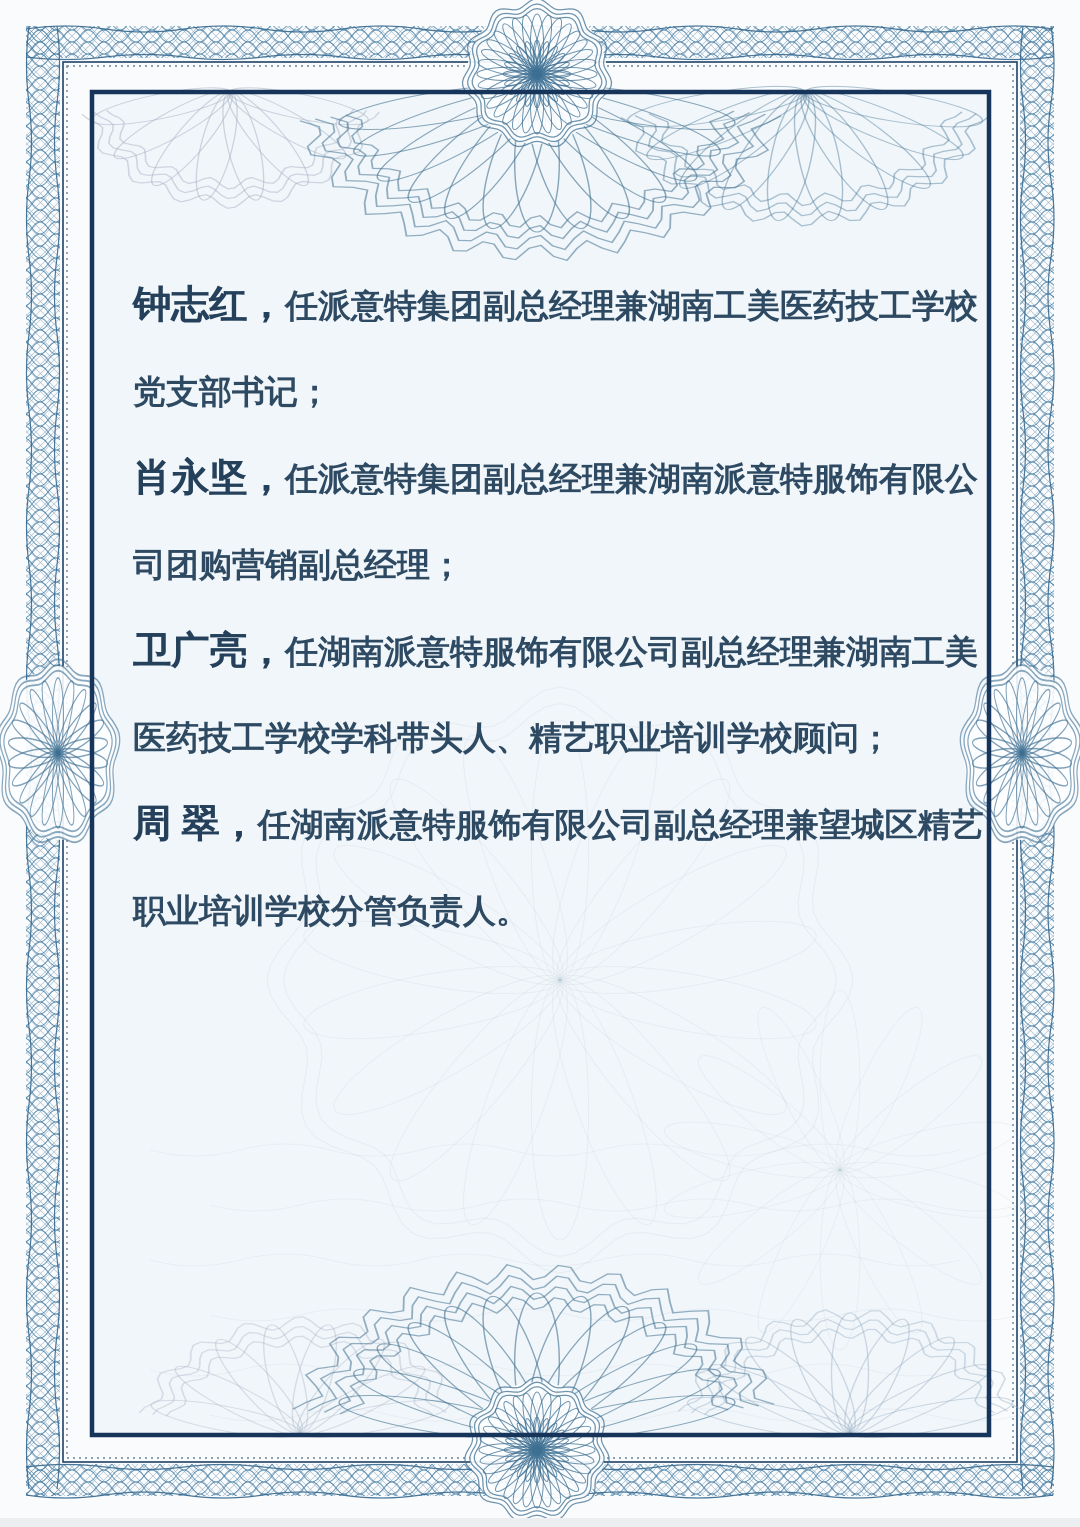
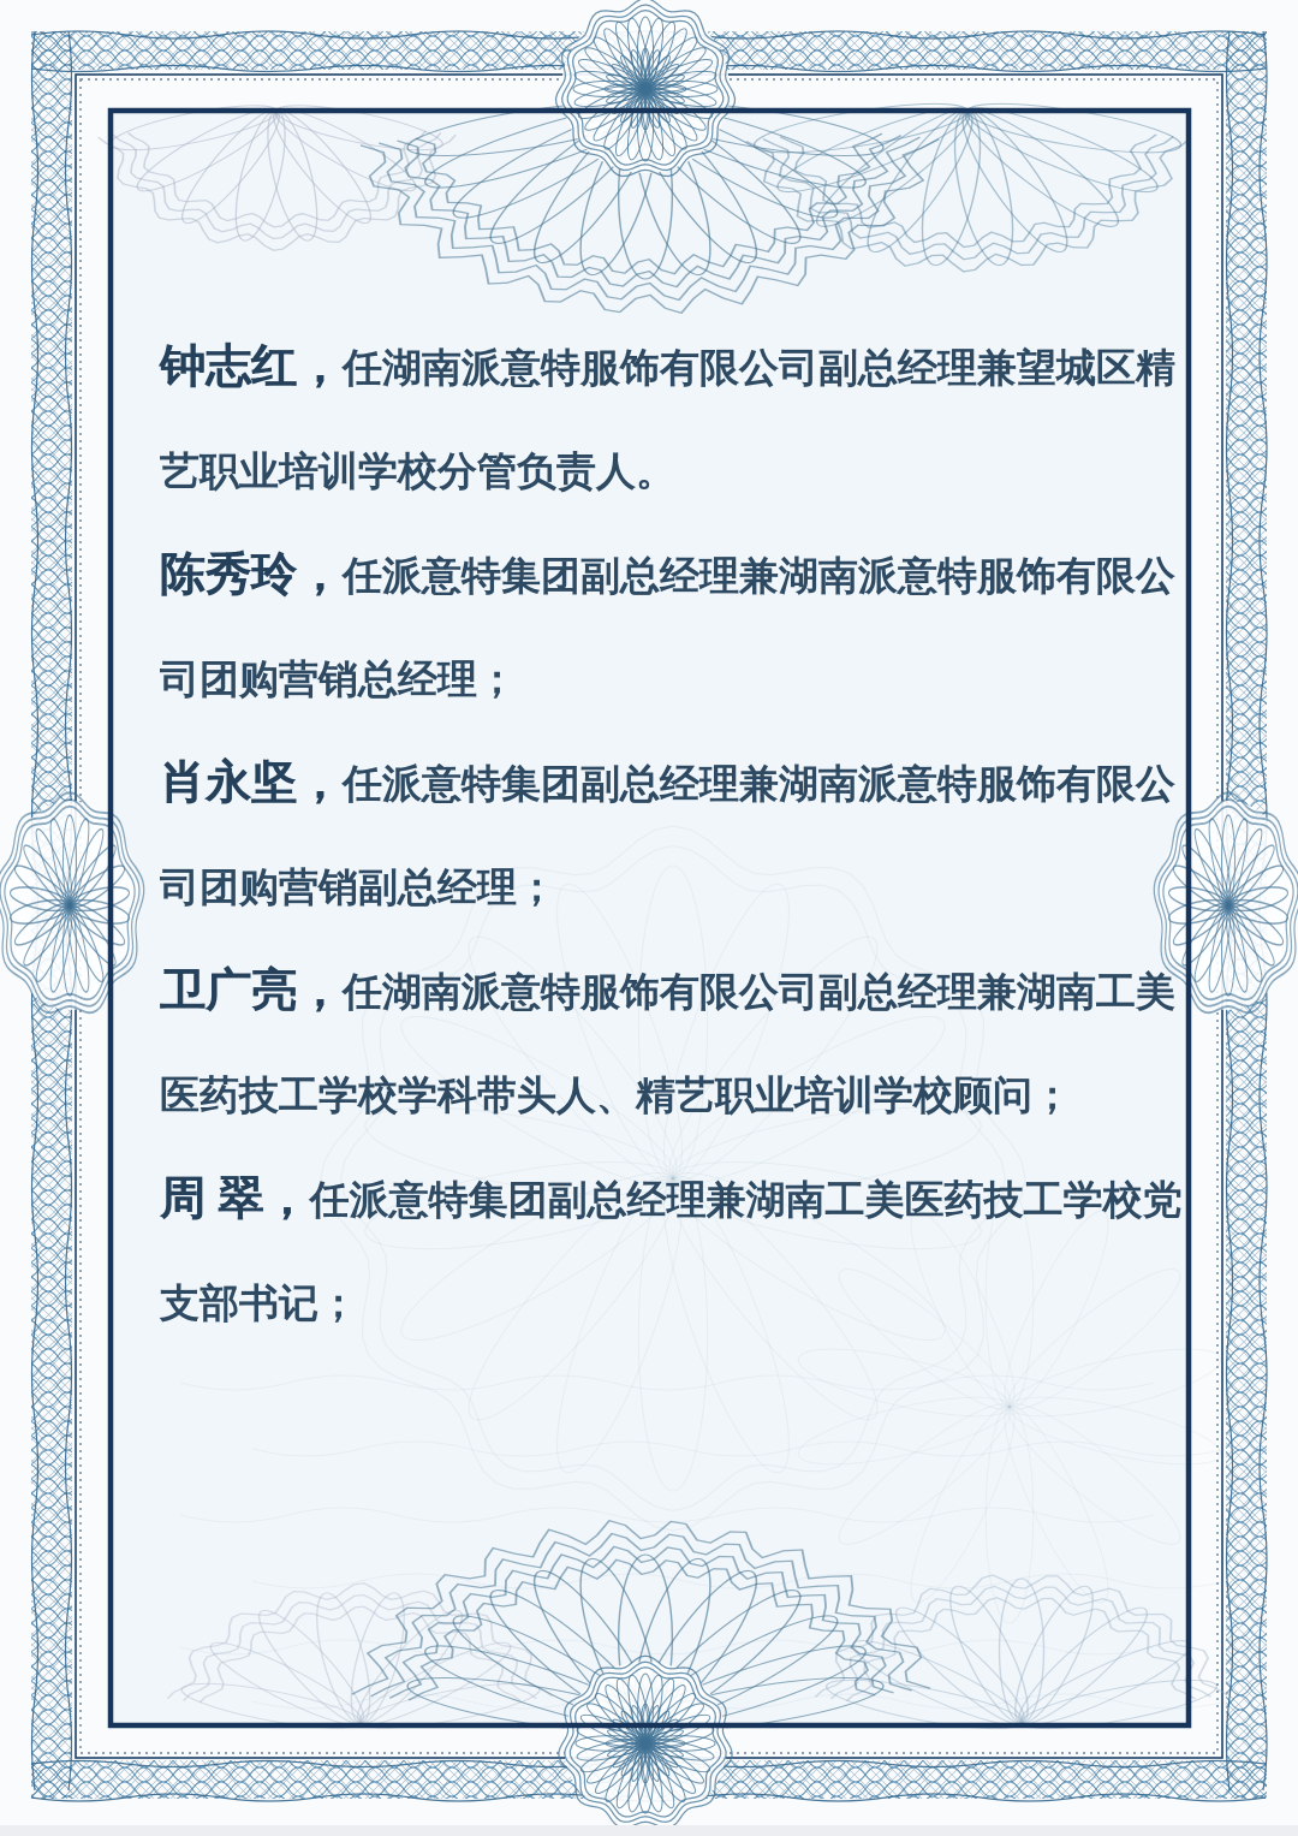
- 钟志红，任派意特集团副总经理兼湖南工美医药技工学校党支部书记；
+ 钟志红，任湖南派意特服饰有限公司副总经理兼望城区精艺职业培训学校分管负责人。
+ 陈秀玲，任派意特集团副总经理兼湖南派意特服饰有限公司团购营销总经理；
  肖永坚，任派意特集团副总经理兼湖南派意特服饰有限公司团购营销副总经理；
  卫广亮，任湖南派意特服饰有限公司副总经理兼湖南工美医药技工学校学科带头人、精艺职业培训学校顾问；
- 周 翠，任湖南派意特服饰有限公司副总经理兼望城区精艺职业培训学校分管负责人。
+ 周 翠，任派意特集团副总经理兼湖南工美医药技工学校党支部书记；
